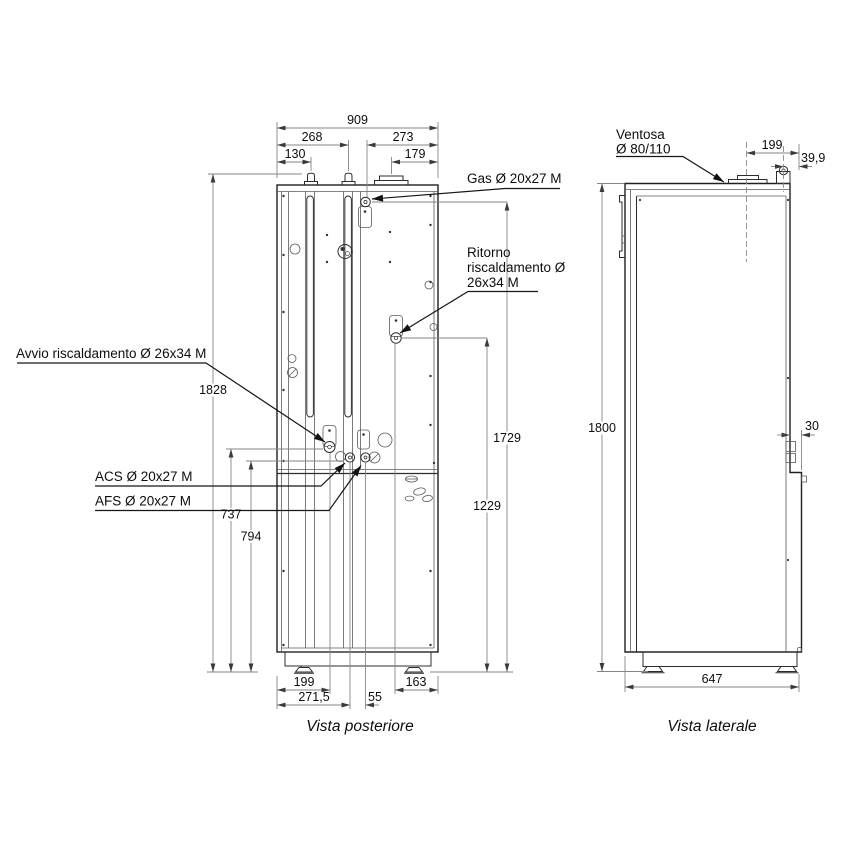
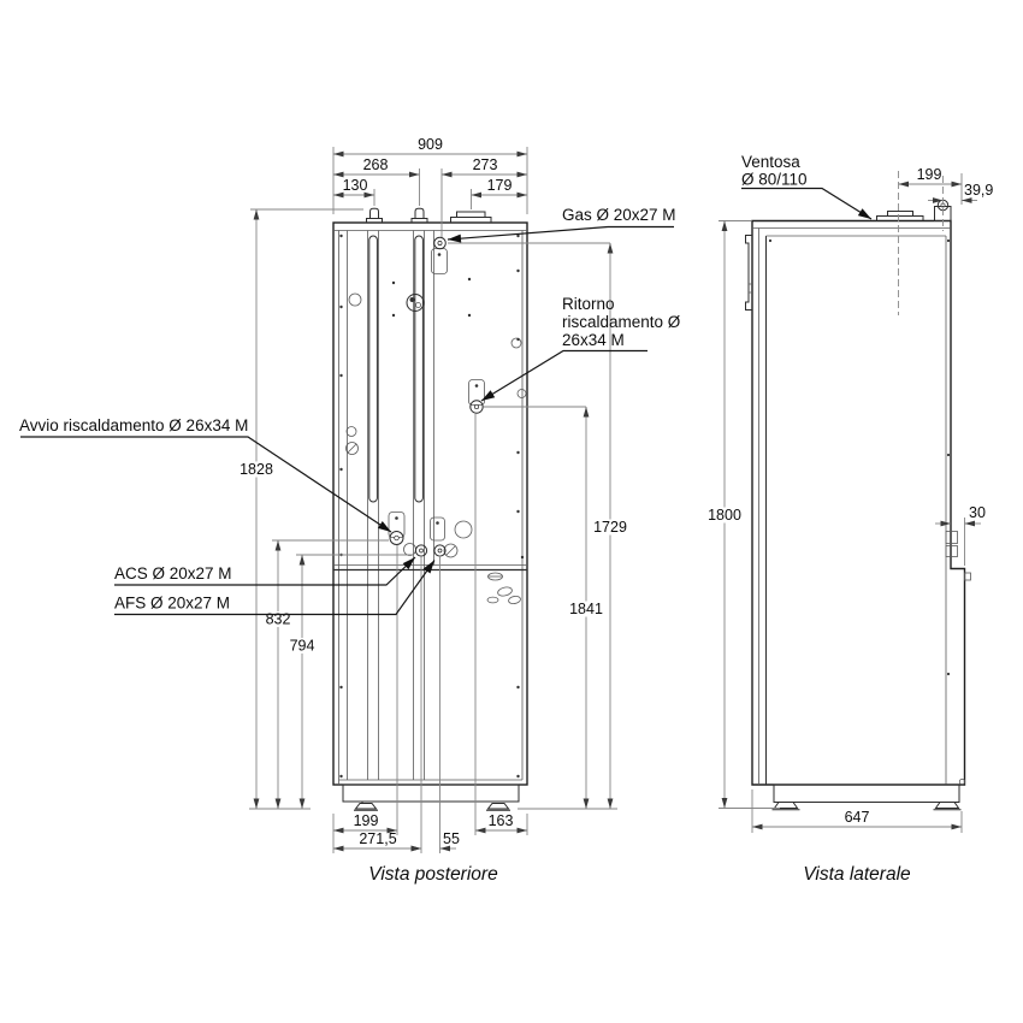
  909
  268
  273
  130
  179
  1828
- 737
+ 832
  794
  1729
- 1229
+ 1841
  199
  163
  271,5
  55
  Gas Ø 20x27 M
  Ritorno
  riscaldamento Ø
  26x34 M
  Avvio riscaldamento Ø 26x34 M
  ACS Ø 20x27 M
  AFS Ø 20x27 M
  Vista posteriore
  1800
  199
  39,9
  30
  647
  Ventosa
  Ø 80/110
  Vista laterale
